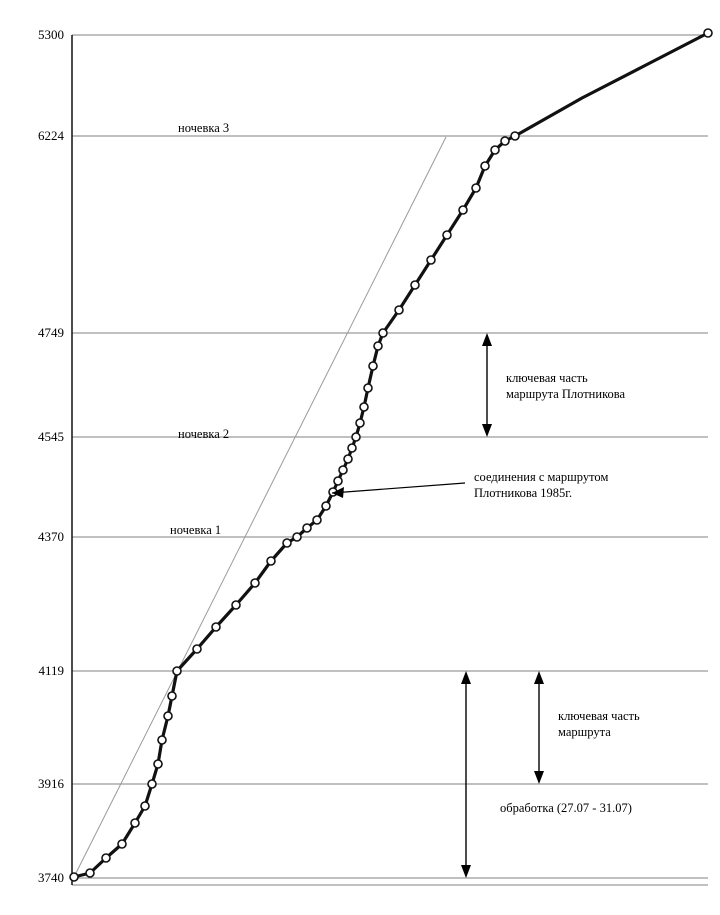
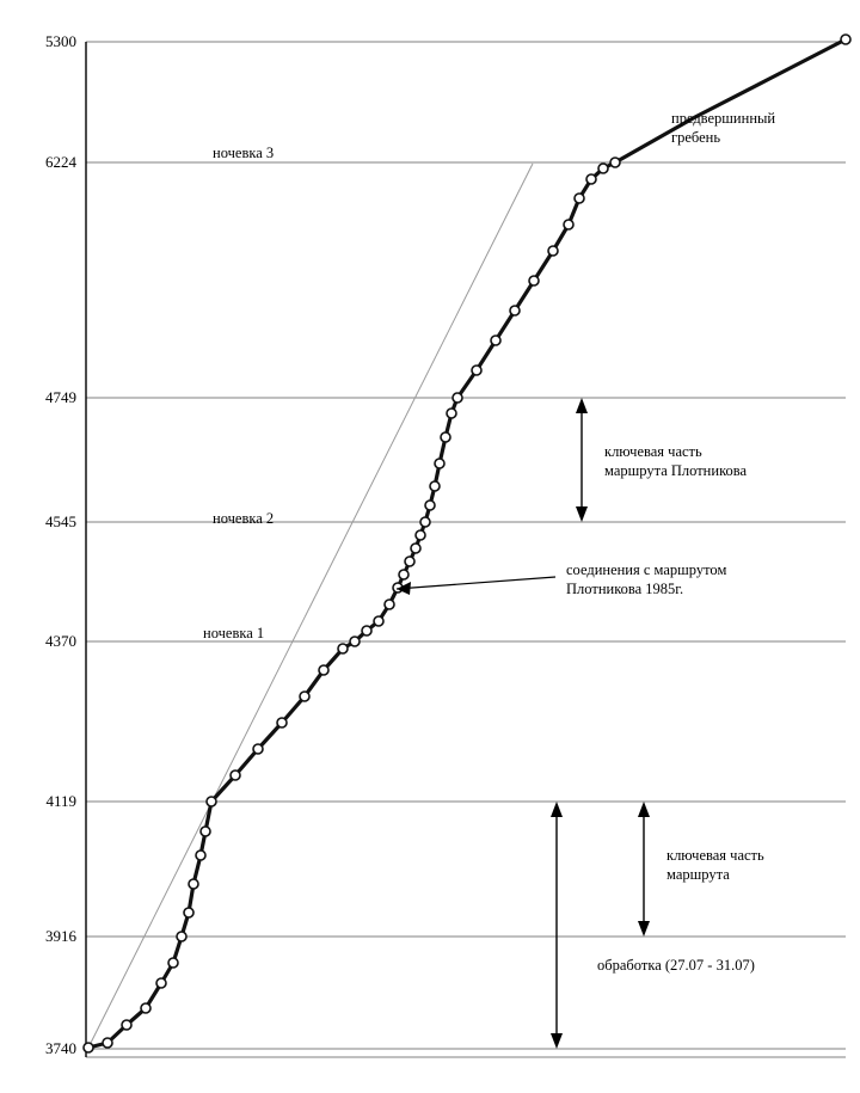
  5300
  6224
  4749
  4545
  4370
  4119
  3916
  3740
  ночевка 3
+ предвершинный
+ гребень
  ключевая часть
  маршрута Плотникова
  ночевка 2
  соединения с маршрутом
  Плотникова 1985г.
  ночевка 1
  ключевая часть
  маршрута
  обработка (27.07 - 31.07)
